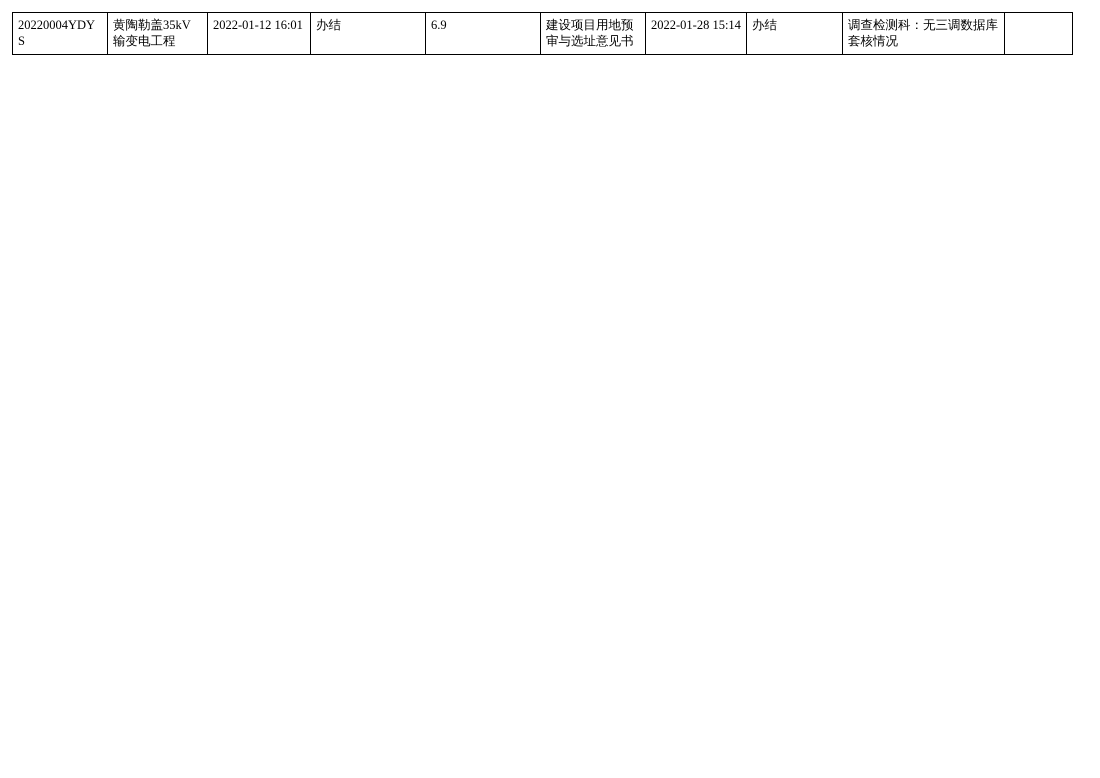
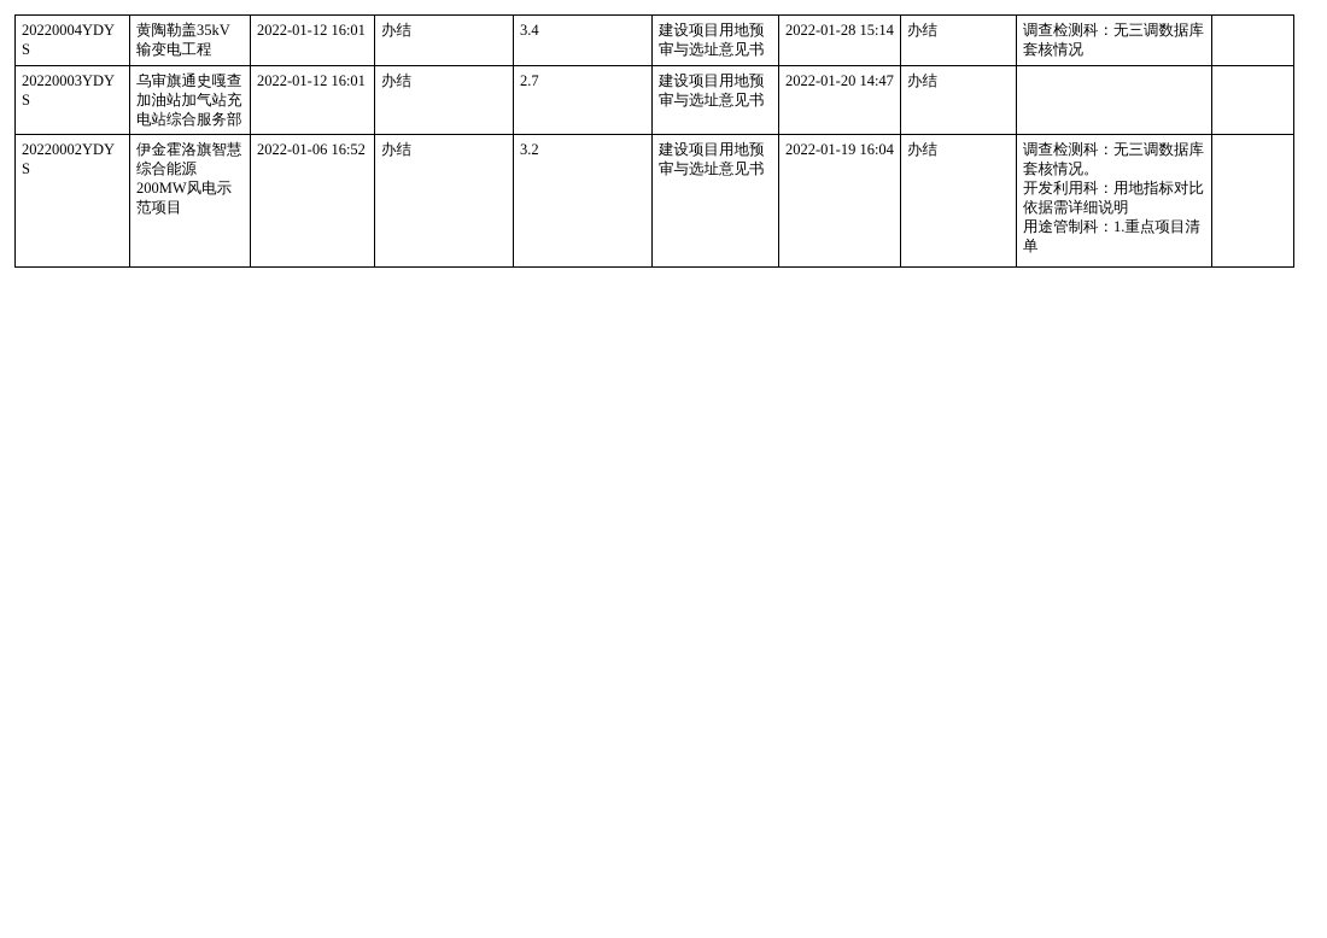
- 20220004YDYS	黄陶勒盖35kV输变电工程	2022-01-12 16:01	办结	6.9	建设项目用地预审与选址意见书	2022-01-28 15:14	办结	调查检测科：无三调数据库套核情况
+ 20220004YDYS	黄陶勒盖35kV输变电工程	2022-01-12 16:01	办结	3.4	建设项目用地预审与选址意见书	2022-01-28 15:14	办结	调查检测科：无三调数据库套核情况
+ 20220003YDYS	乌审旗通史嘎查加油站加气站充电站综合服务部	2022-01-12 16:01	办结	2.7	建设项目用地预审与选址意见书	2022-01-20 14:47	办结
+ 20220002YDYS	伊金霍洛旗智慧综合能源200MW风电示范项目	2022-01-06 16:52	办结	3.2	建设项目用地预审与选址意见书	2022-01-19 16:04	办结	调查检测科：无三调数据库套核情况。 开发利用科：用地指标对比依据需详细说明 用途管制科：1.重点项目清单
